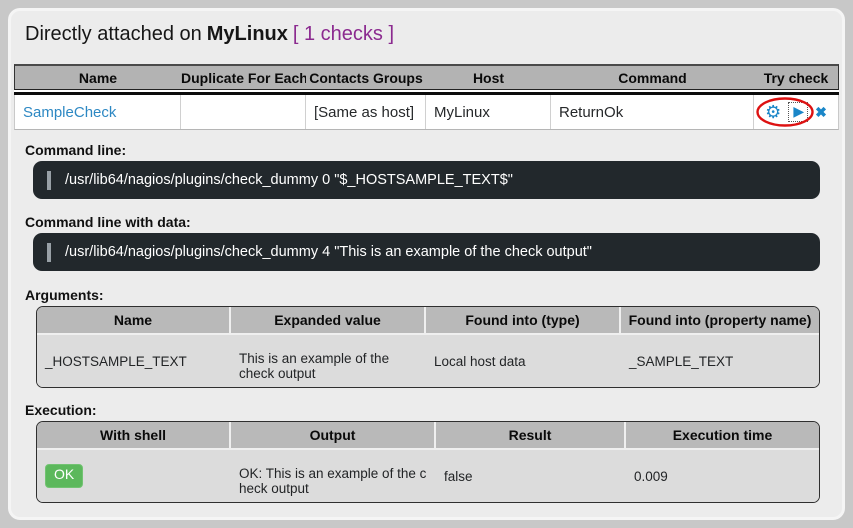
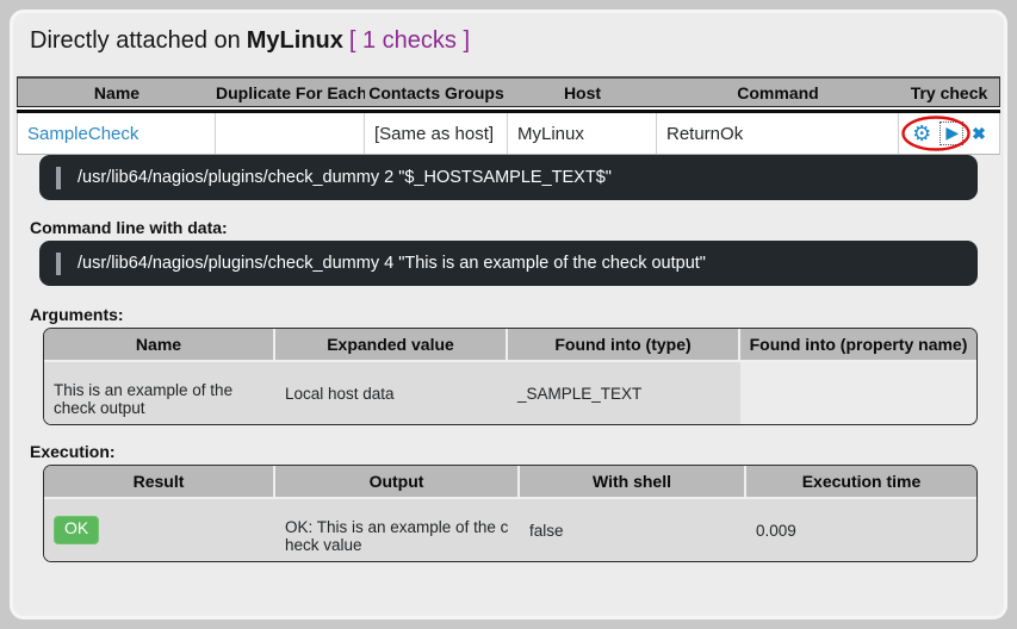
  Directly attached on MyLinux [ 1 checks ]
  Name
  Duplicate For Each
  Contacts Groups
  Host
  Command
  Try check
  SampleCheck
  [Same as host]
  MyLinux
  ReturnOk
  ⚙
  ▶
  ✖
- Command line:
- /usr/lib64/nagios/plugins/check_dummy 0 "$_HOSTSAMPLE_TEXT$"
+ /usr/lib64/nagios/plugins/check_dummy 2 "$_HOSTSAMPLE_TEXT$"
  Command line with data:
  /usr/lib64/nagios/plugins/check_dummy 4 "This is an example of the check output"
  Arguments:
  Name
  Expanded value
  Found into (type)
  Found into (property name)
- _HOSTSAMPLE_TEXT
  This is an example of the check output
  Local host data
  _SAMPLE_TEXT
  Execution:
- With shell
+ Result
  Output
- Result
+ With shell
  Execution time
  OK
- OK: This is an example of the check output
+ OK: This is an example of the check value
  false
  0.009
